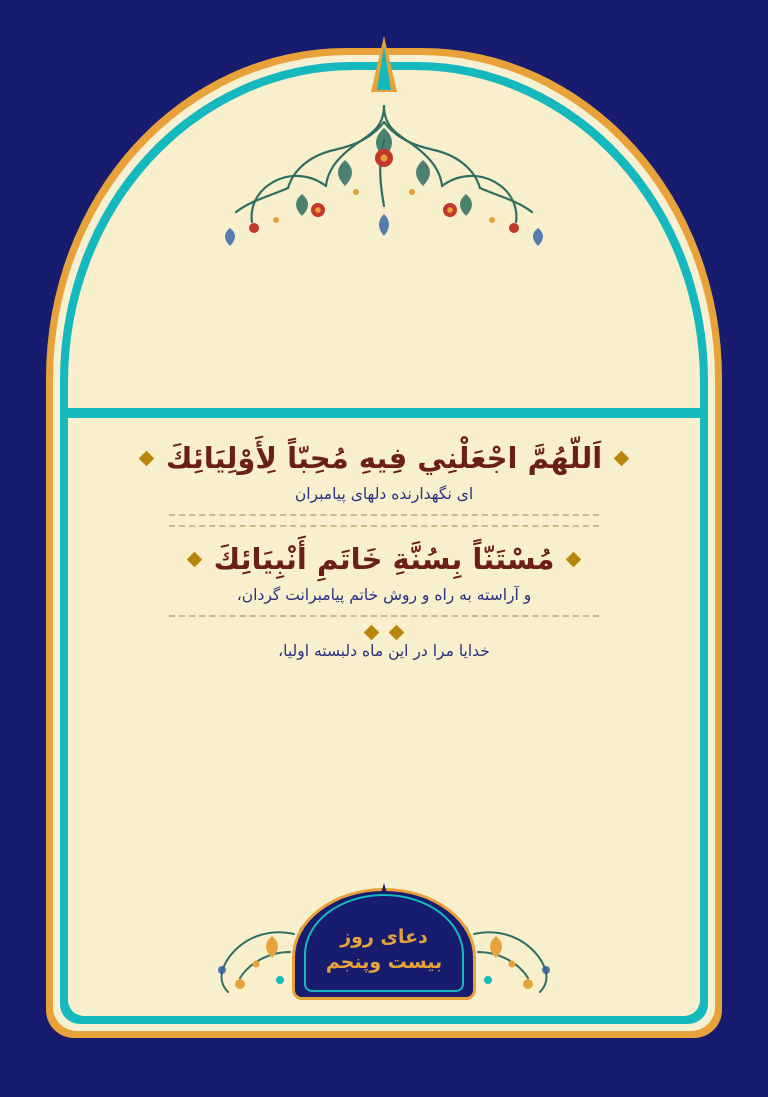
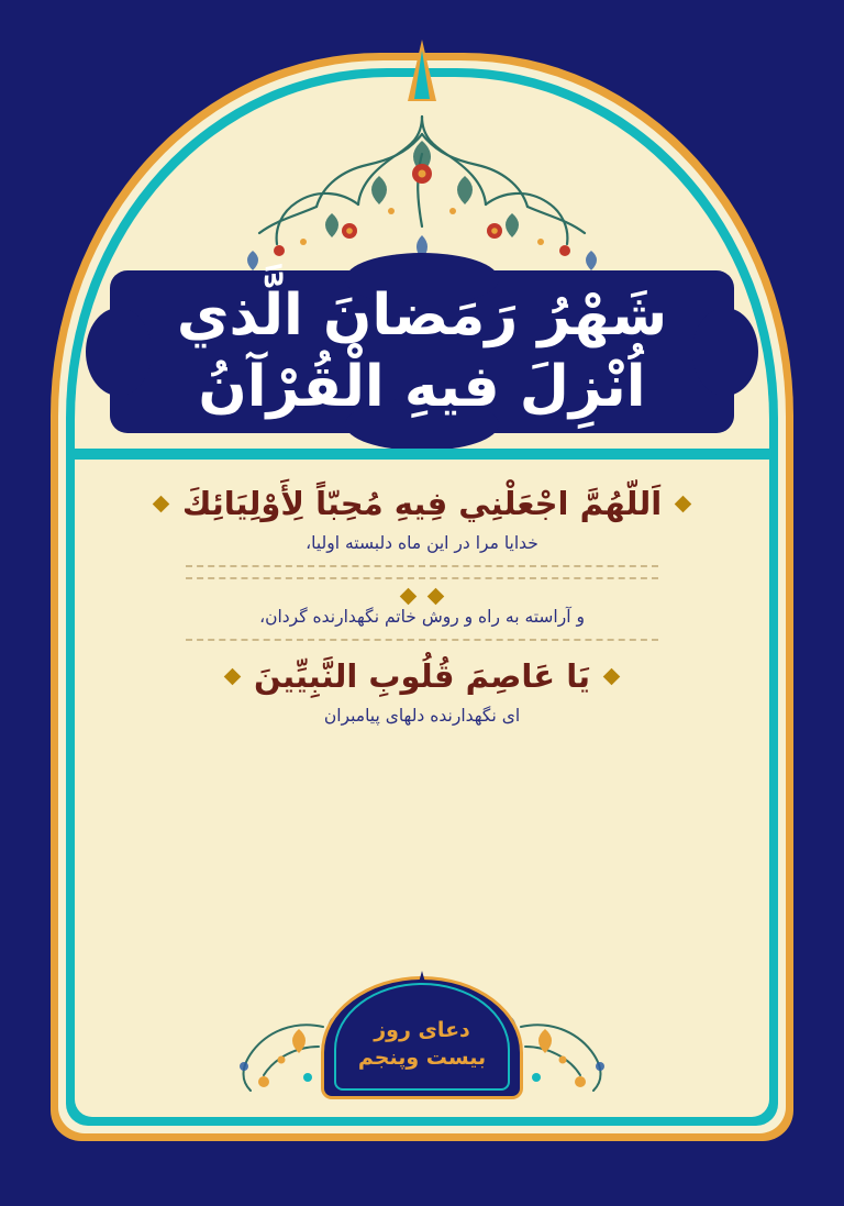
+ شَهْرُ رَمَضانَ الَّذي اُنْزِلَ فيهِ الْقُرْآنُ
  اَللّهُمَّ اجْعَلْنِي فِيهِ مُحِبّاً لِأَوْلِيَائِكَ
- ای نگهدارنده دلهای پیامبران
+ خدایا مرا در این ماه دلبسته اولیا،
- مُسْتَنّاً بِسُنَّةِ خَاتَمِ أَنْبِيَائِكَ
- و آراسته به راه و روش خاتم پیامبرانت گردان،
+ و آراسته به راه و روش خاتم نگهدارنده گردان،
+ يَا عَاصِمَ قُلُوبِ النَّبِيِّينَ
- خدایا مرا در این ماه دلبسته اولیا،
+ ای نگهدارنده دلهای پیامبران
  دعای روز
  بیست وپنجم
